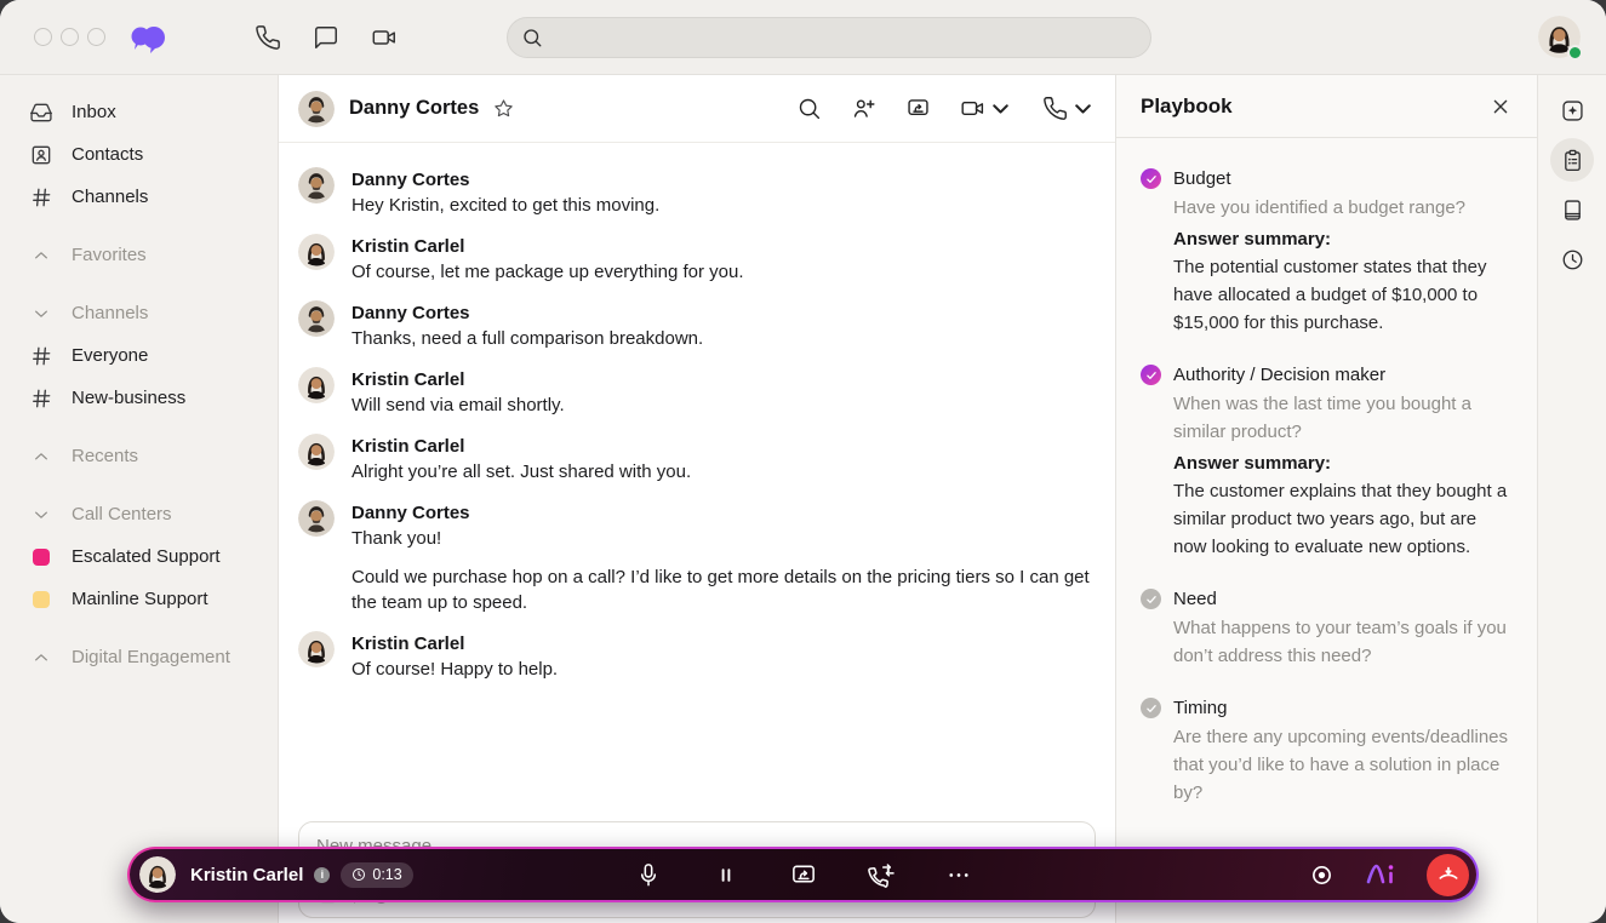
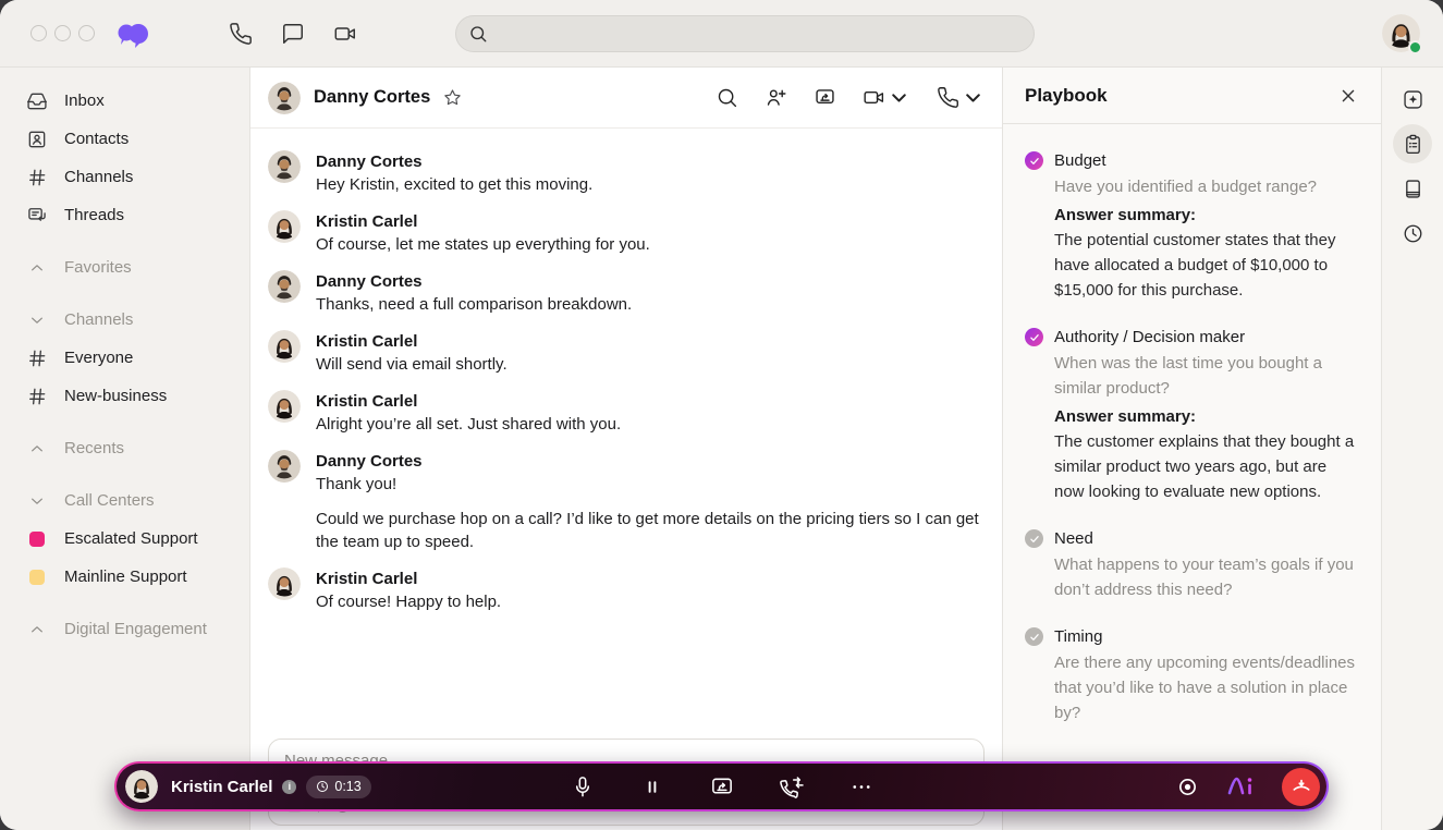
  Inbox
  Contacts
  Channels
+ Threads
  Favorites
  Channels
  Everyone
  New-business
  Recents
  Call Centers
  Escalated Support
  Mainline Support
  Digital Engagement
  Danny Cortes
  Danny Cortes
  Hey Kristin, excited to get this moving.
  Kristin Carlel
- Of course, let me package up everything for you.
+ Of course, let me states up everything for you.
  Danny Cortes
  Thanks, need a full comparison breakdown.
  Kristin Carlel
  Will send via email shortly.
  Kristin Carlel
  Alright you’re all set. Just shared with you.
  Danny Cortes
  Thank you!
  Could we purchase hop on a call? I’d like to get more details on the pricing tiers so I can get the team up to speed.
  Kristin Carlel
  Of course! Happy to help.
  Playbook
  Budget
  Have you identified a budget range?
  Answer summary:
  The potential customer states that they have allocated a budget of $10,000 to $15,000 for this purchase.
  Authority / Decision maker
  When was the last time you bought a similar product?
  Answer summary:
  The customer explains that they bought a similar product two years ago, but are now looking to evaluate new options.
  Need
  What happens to your team’s goals if you don’t address this need?
  Timing
  Are there any upcoming events/deadlines that you’d like to have a solution in place by?
  Kristin Carlel
  0:13
